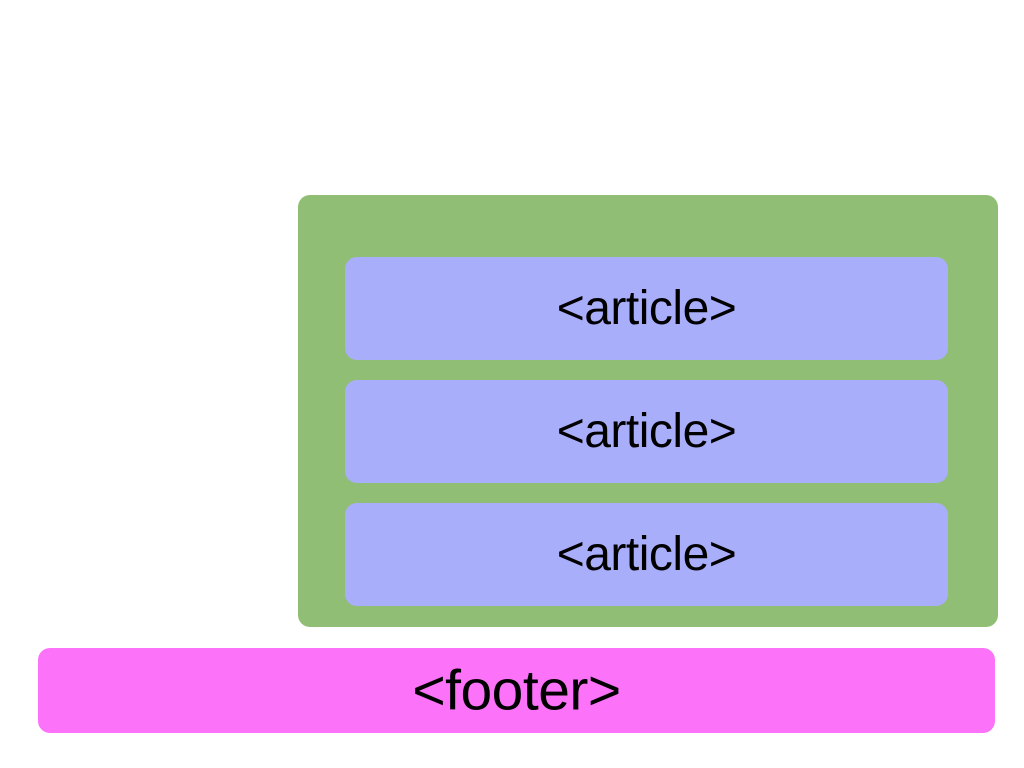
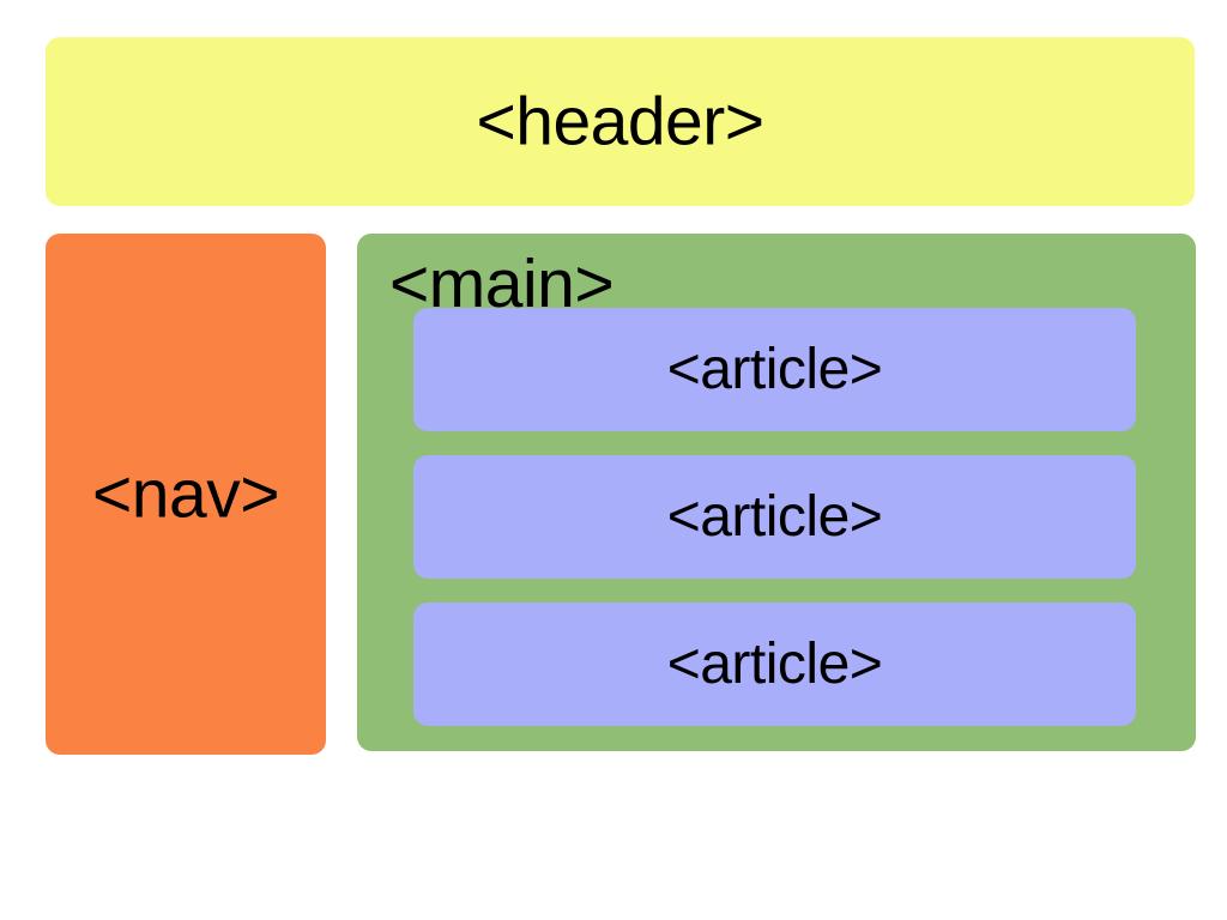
+ <header>
+ <nav>
+ <main>
  <article>
  <article>
  <article>
- <footer>
